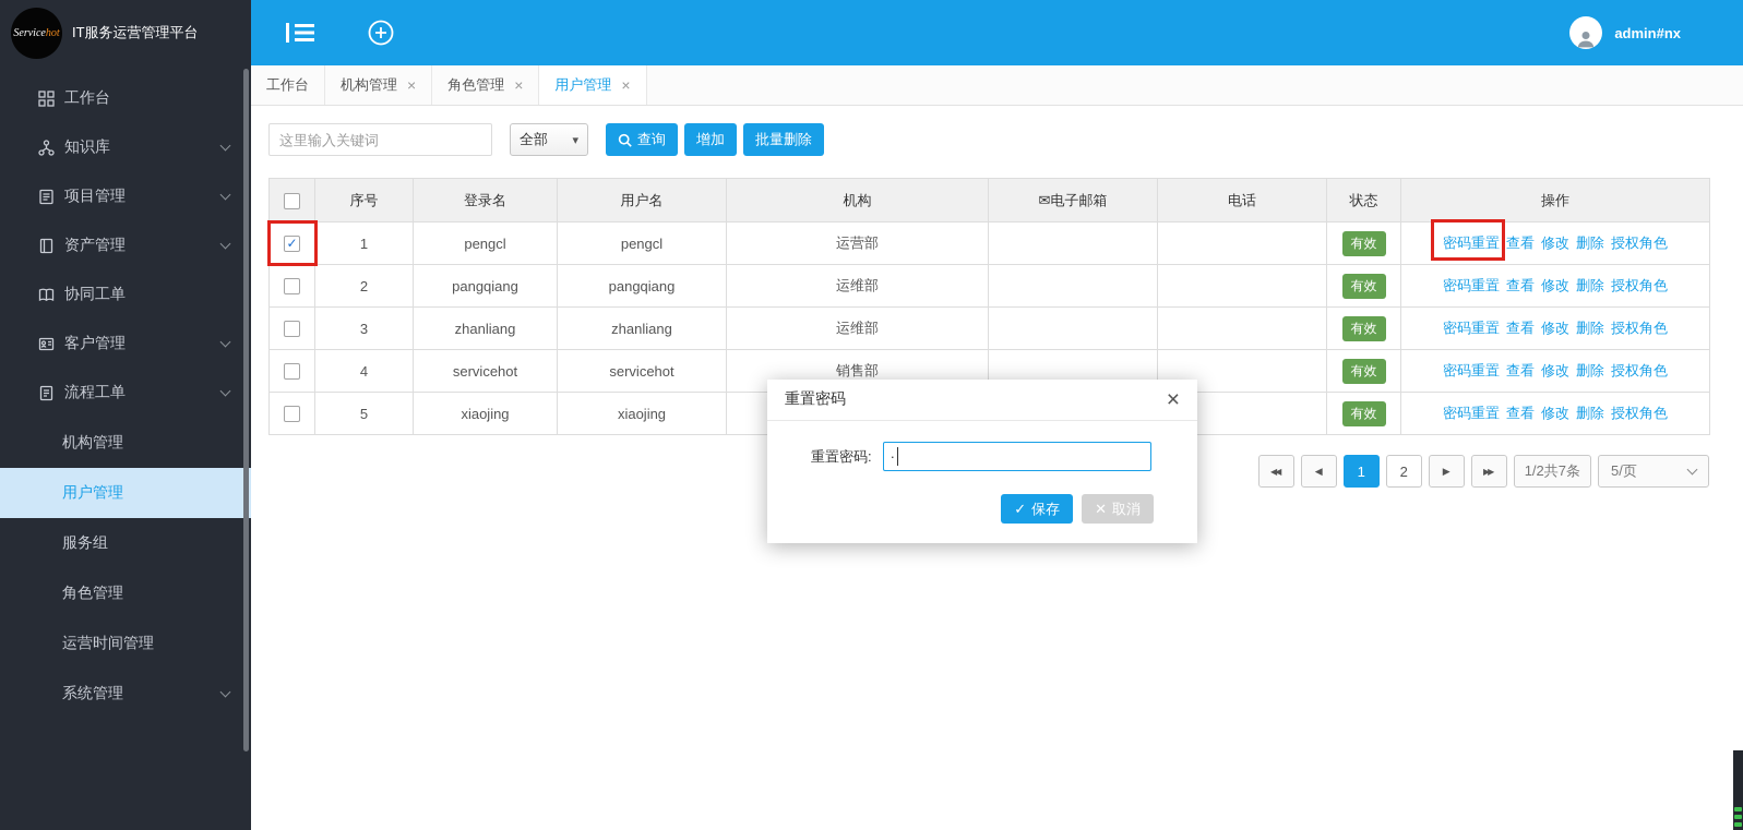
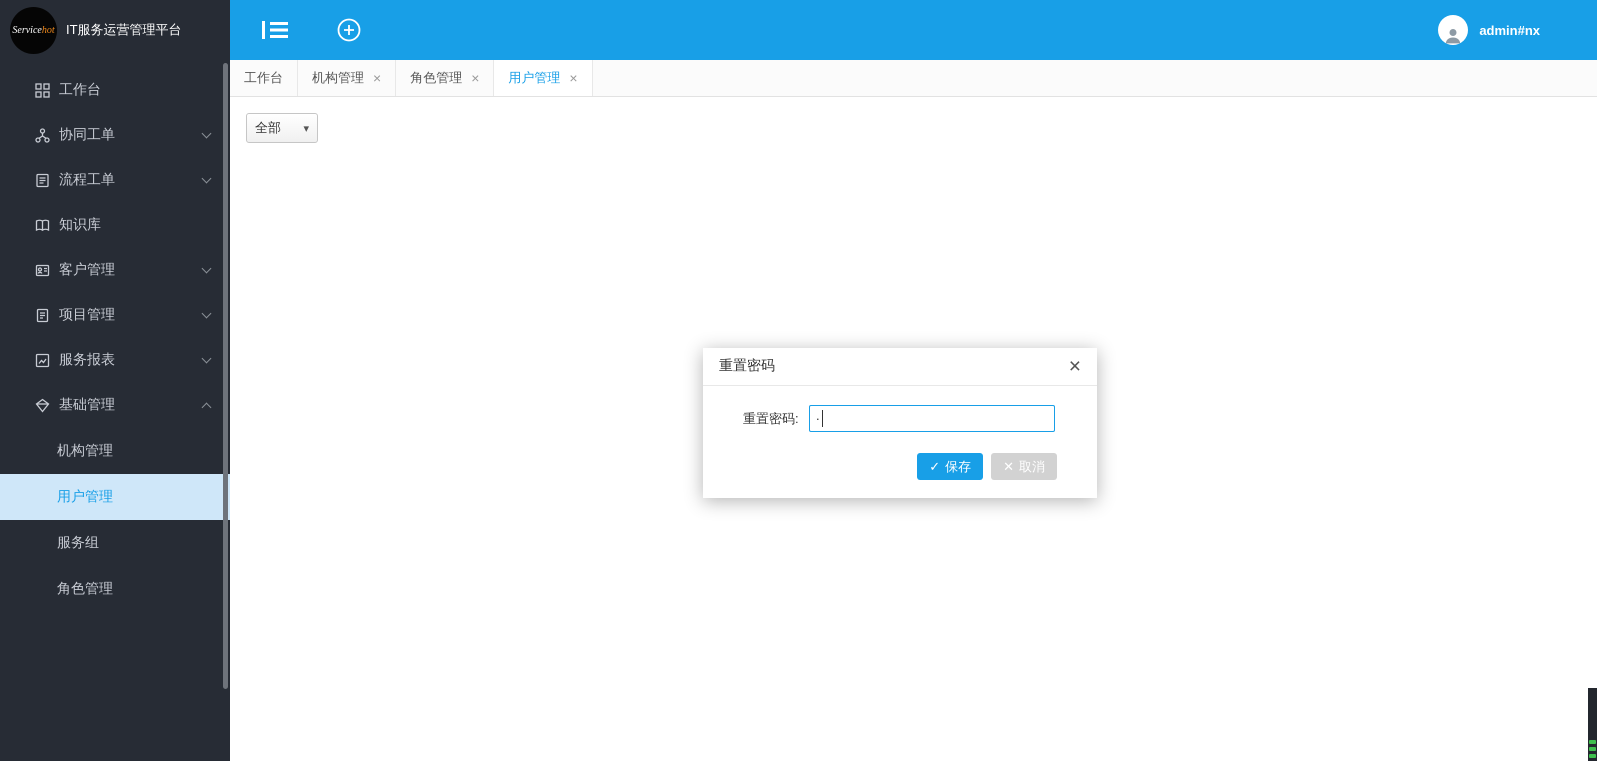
  Servicehot
  IT服务运营管理平台
  工作台
- 知识库
+ 协同工单
- 项目管理
+ 流程工单
- 资产管理
- 协同工单
+ 知识库
  客户管理
- 流程工单
+ 项目管理
+ 服务报表
+ 基础管理
  机构管理
  用户管理
  服务组
  角色管理
- 运营时间管理
- 系统管理
  admin#nx
  工作台
  机构管理
  ×
  角色管理
  ×
  用户管理
  ×
- 这里输入关键词
  全部
  ▾
- 查询
- 增加
- 批量删除
- 	序号	登录名	用户名	机构	✉电子邮箱	电话	状态	操作
- ✓	1	pengcl	pengcl	运营部			有效	密码重置 查看 修改 删除 授权角色
- 	2	pangqiang	pangqiang	运维部			有效	密码重置 查看 修改 删除 授权角色
- 	3	zhanliang	zhanliang	运维部			有效	密码重置 查看 修改 删除 授权角色
- 	4	servicehot	servicehot	销售部			有效	密码重置 查看 修改 删除 授权角色
- 	5	xiaojing	xiaojing				有效	密码重置 查看 修改 删除 授权角色
- ◀◀
- ◀
- 1
- 2
- ▶
- ▶▶
- 1/2共7条
- 5/页
  重置密码
  ×
  重置密码:
  ·
  ✓
  保存
  ✕
  取消
